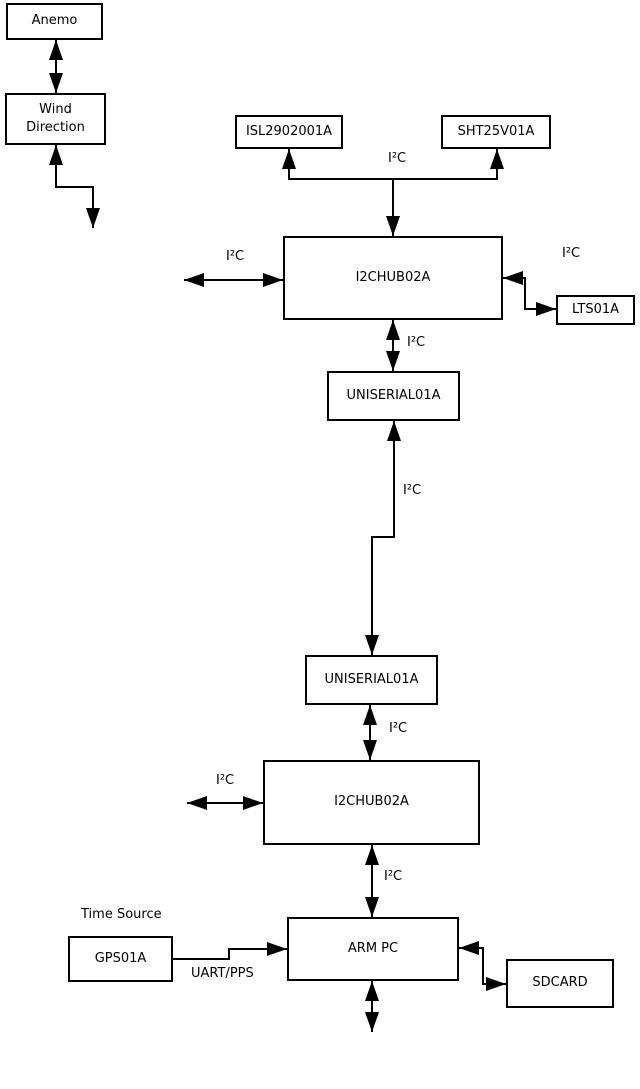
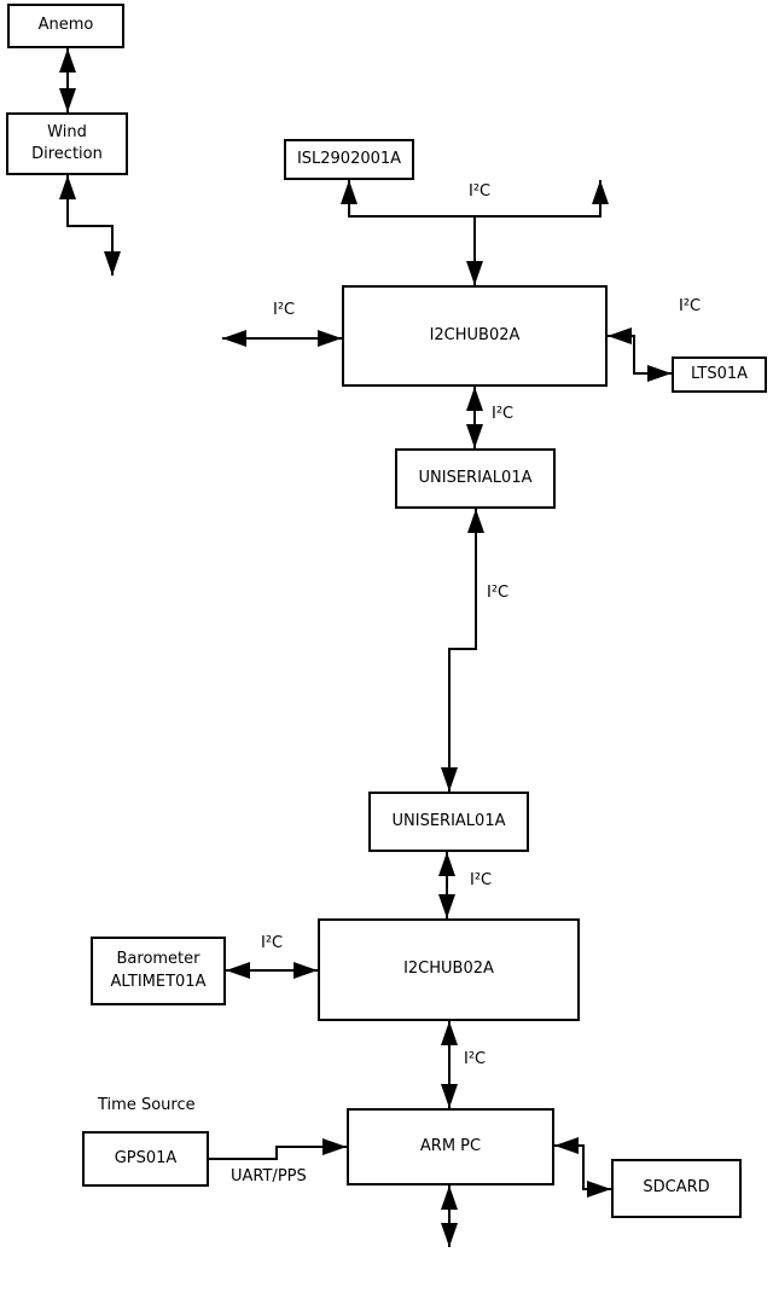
  Anemo
  Wind
  Direction
  ISL2902001A
- SHT25V01A
  I2CHUB02A
  LTS01A
  UNISERIAL01A
  UNISERIAL01A
  I2CHUB02A
+ Barometer
+ ALTIMET01A
  ARM PC
  GPS01A
  SDCARD
  I²C
  I²C
  I²C
  I²C
  I²C
  I²C
  I²C
  I²C
  Time Source
  UART/PPS
